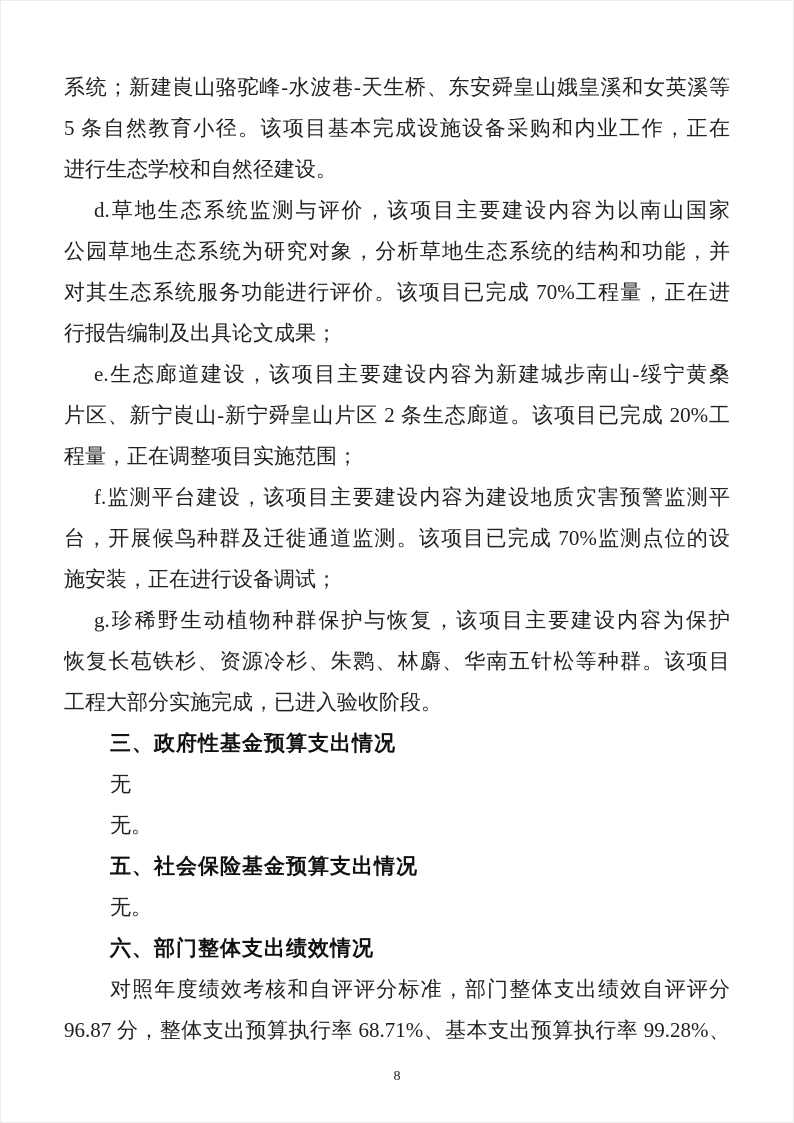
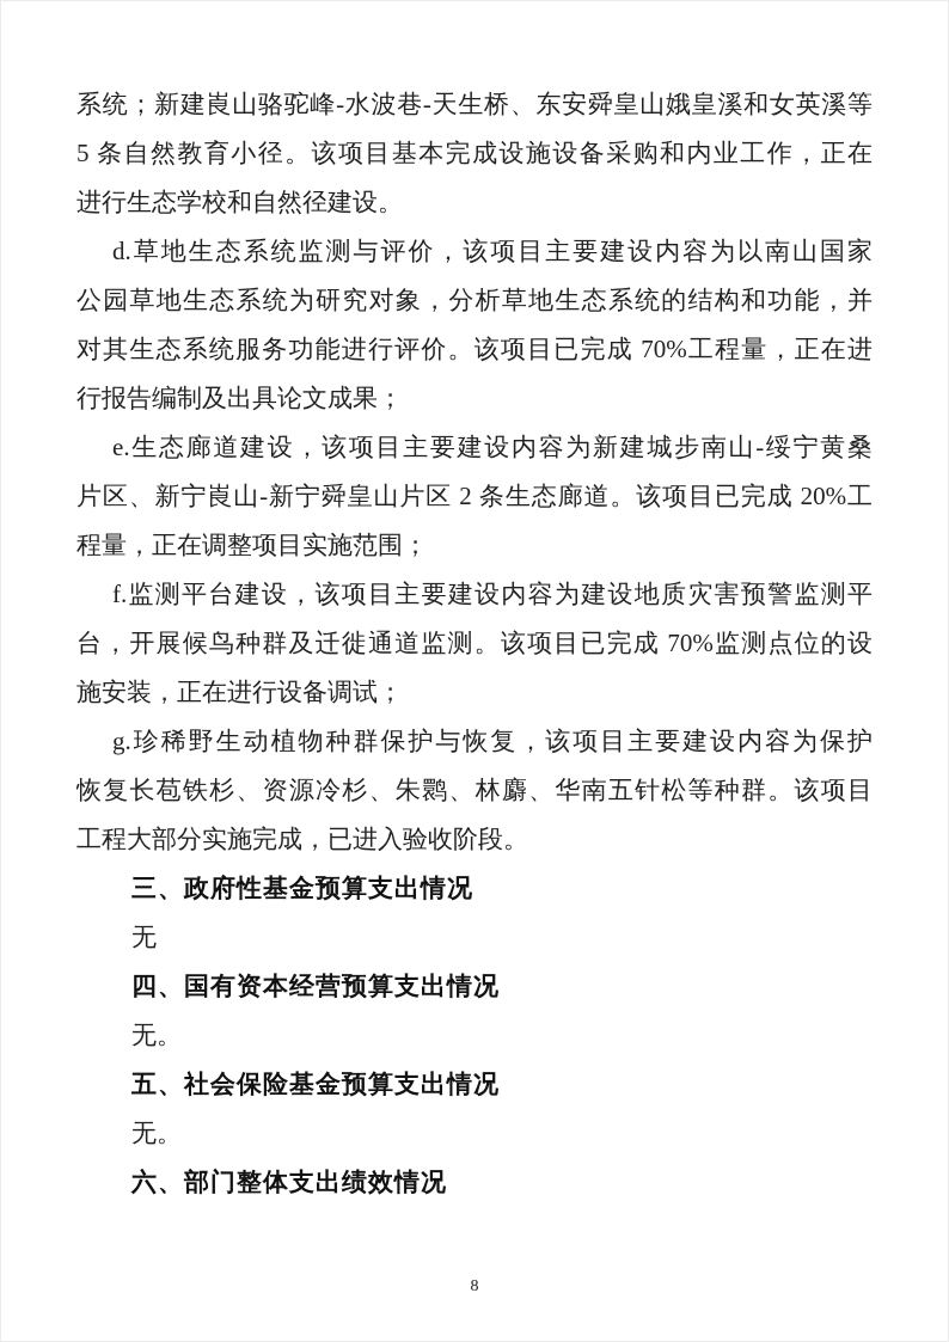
  系统；新建崀山骆驼峰-水波巷-天生桥、东安舜皇山娥皇溪和女英溪等
  5 条自然教育小径。该项目基本完成设施设备采购和内业工作，正在
  进行生态学校和自然径建设。
  d.草地生态系统监测与评价，该项目主要建设内容为以南山国家
  公园草地生态系统为研究对象，分析草地生态系统的结构和功能，并
  对其生态系统服务功能进行评价。该项目已完成 70%工程量，正在进
  行报告编制及出具论文成果；
  e.生态廊道建设，该项目主要建设内容为新建城步南山-绥宁黄桑
  片区、新宁崀山-新宁舜皇山片区 2 条生态廊道。该项目已完成 20%工
  程量，正在调整项目实施范围；
  f.监测平台建设，该项目主要建设内容为建设地质灾害预警监测平
  台，开展候鸟种群及迁徙通道监测。该项目已完成 70%监测点位的设
  施安装，正在进行设备调试；
  g.珍稀野生动植物种群保护与恢复，该项目主要建设内容为保护
  恢复长苞铁杉、资源冷杉、朱鹮、林麝、华南五针松等种群。该项目
  工程大部分实施完成，已进入验收阶段。
  三、政府性基金预算支出情况
  无
+ 四、国有资本经营预算支出情况
  无。
  五、社会保险基金预算支出情况
  无。
  六、部门整体支出绩效情况
- 对照年度绩效考核和自评评分标准，部门整体支出绩效自评评分
- 96.87 分，整体支出预算执行率 68.71%、基本支出预算执行率 99.28%、
  8
